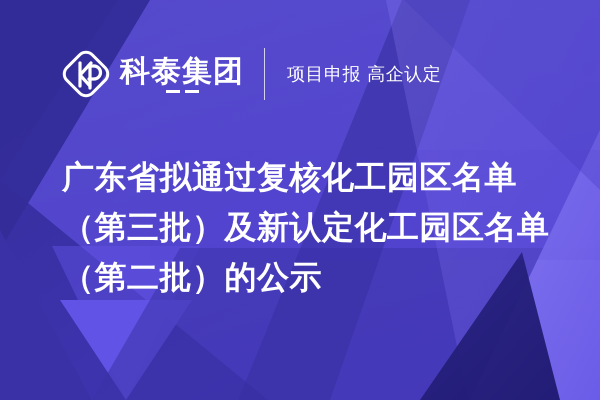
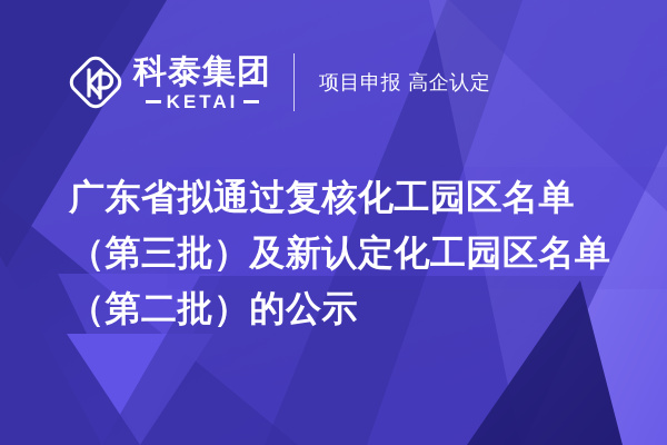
  科泰集团
+ KETAI
  项目申报 高企认定
  广东省拟通过复核化工园区名单（第三批）及新认定化工园区名单（第二批）的公示
